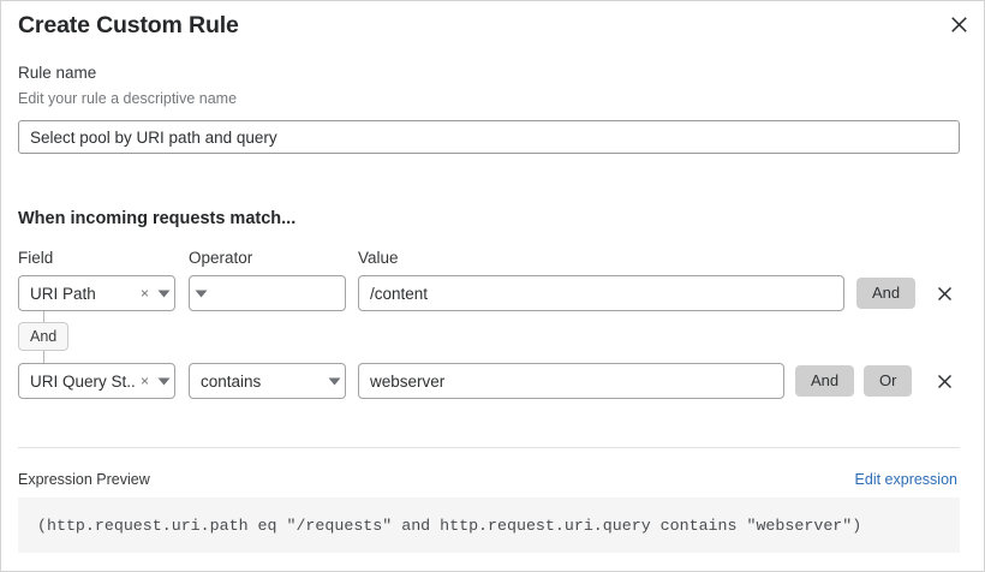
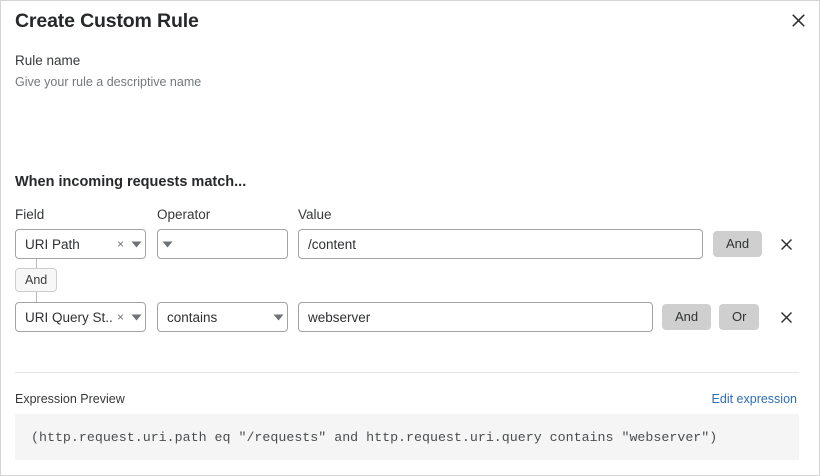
  Create Custom Rule
  Rule name
- Edit your rule a descriptive name
+ Give your rule a descriptive name
- Select pool by URI path and query
  When incoming requests match...
  Field
  Operator
  Value
  URI Path
  ×
  /content
  And
  And
  URI Query St..
  ×
  contains
  webserver
  And
  Or
  Expression Preview
  Edit expression
  (http.request.uri.path eq "/requests" and http.request.uri.query contains "webserver")
